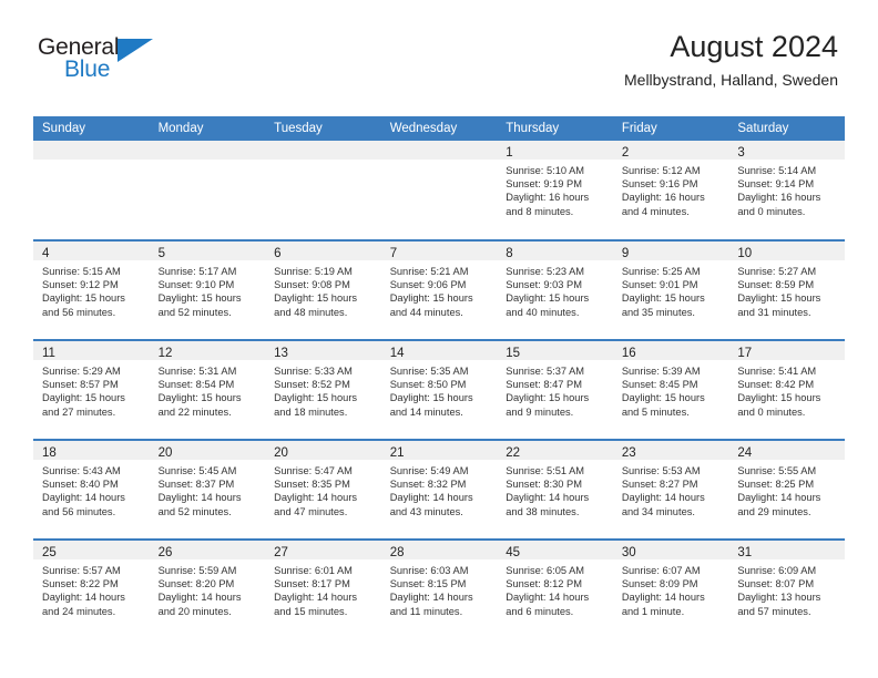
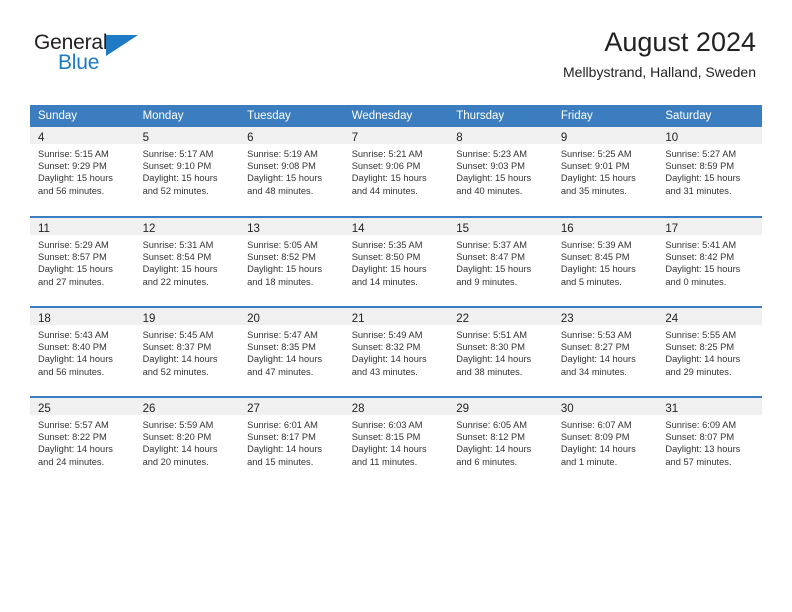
  General
  Blue
  August 2024
  Mellbystrand, Halland, Sweden
  Sunday	Monday	Tuesday	Wednesday	Thursday	Friday	Saturday
- 				1Sunrise: 5:10 AMSunset: 9:19 PMDaylight: 16 hoursand 8 minutes.	2Sunrise: 5:12 AMSunset: 9:16 PMDaylight: 16 hoursand 4 minutes.	3Sunrise: 5:14 AMSunset: 9:14 PMDaylight: 16 hoursand 0 minutes.
- 4Sunrise: 5:15 AMSunset: 9:12 PMDaylight: 15 hoursand 56 minutes.	5Sunrise: 5:17 AMSunset: 9:10 PMDaylight: 15 hoursand 52 minutes.	6Sunrise: 5:19 AMSunset: 9:08 PMDaylight: 15 hoursand 48 minutes.	7Sunrise: 5:21 AMSunset: 9:06 PMDaylight: 15 hoursand 44 minutes.	8Sunrise: 5:23 AMSunset: 9:03 PMDaylight: 15 hoursand 40 minutes.	9Sunrise: 5:25 AMSunset: 9:01 PMDaylight: 15 hoursand 35 minutes.	10Sunrise: 5:27 AMSunset: 8:59 PMDaylight: 15 hoursand 31 minutes.
+ 4Sunrise: 5:15 AMSunset: 9:29 PMDaylight: 15 hoursand 56 minutes.	5Sunrise: 5:17 AMSunset: 9:10 PMDaylight: 15 hoursand 52 minutes.	6Sunrise: 5:19 AMSunset: 9:08 PMDaylight: 15 hoursand 48 minutes.	7Sunrise: 5:21 AMSunset: 9:06 PMDaylight: 15 hoursand 44 minutes.	8Sunrise: 5:23 AMSunset: 9:03 PMDaylight: 15 hoursand 40 minutes.	9Sunrise: 5:25 AMSunset: 9:01 PMDaylight: 15 hoursand 35 minutes.	10Sunrise: 5:27 AMSunset: 8:59 PMDaylight: 15 hoursand 31 minutes.
- 11Sunrise: 5:29 AMSunset: 8:57 PMDaylight: 15 hoursand 27 minutes.	12Sunrise: 5:31 AMSunset: 8:54 PMDaylight: 15 hoursand 22 minutes.	13Sunrise: 5:33 AMSunset: 8:52 PMDaylight: 15 hoursand 18 minutes.	14Sunrise: 5:35 AMSunset: 8:50 PMDaylight: 15 hoursand 14 minutes.	15Sunrise: 5:37 AMSunset: 8:47 PMDaylight: 15 hoursand 9 minutes.	16Sunrise: 5:39 AMSunset: 8:45 PMDaylight: 15 hoursand 5 minutes.	17Sunrise: 5:41 AMSunset: 8:42 PMDaylight: 15 hoursand 0 minutes.
+ 11Sunrise: 5:29 AMSunset: 8:57 PMDaylight: 15 hoursand 27 minutes.	12Sunrise: 5:31 AMSunset: 8:54 PMDaylight: 15 hoursand 22 minutes.	13Sunrise: 5:05 AMSunset: 8:52 PMDaylight: 15 hoursand 18 minutes.	14Sunrise: 5:35 AMSunset: 8:50 PMDaylight: 15 hoursand 14 minutes.	15Sunrise: 5:37 AMSunset: 8:47 PMDaylight: 15 hoursand 9 minutes.	16Sunrise: 5:39 AMSunset: 8:45 PMDaylight: 15 hoursand 5 minutes.	17Sunrise: 5:41 AMSunset: 8:42 PMDaylight: 15 hoursand 0 minutes.
- 18Sunrise: 5:43 AMSunset: 8:40 PMDaylight: 14 hoursand 56 minutes.	20Sunrise: 5:45 AMSunset: 8:37 PMDaylight: 14 hoursand 52 minutes.	20Sunrise: 5:47 AMSunset: 8:35 PMDaylight: 14 hoursand 47 minutes.	21Sunrise: 5:49 AMSunset: 8:32 PMDaylight: 14 hoursand 43 minutes.	22Sunrise: 5:51 AMSunset: 8:30 PMDaylight: 14 hoursand 38 minutes.	23Sunrise: 5:53 AMSunset: 8:27 PMDaylight: 14 hoursand 34 minutes.	24Sunrise: 5:55 AMSunset: 8:25 PMDaylight: 14 hoursand 29 minutes.
+ 18Sunrise: 5:43 AMSunset: 8:40 PMDaylight: 14 hoursand 56 minutes.	19Sunrise: 5:45 AMSunset: 8:37 PMDaylight: 14 hoursand 52 minutes.	20Sunrise: 5:47 AMSunset: 8:35 PMDaylight: 14 hoursand 47 minutes.	21Sunrise: 5:49 AMSunset: 8:32 PMDaylight: 14 hoursand 43 minutes.	22Sunrise: 5:51 AMSunset: 8:30 PMDaylight: 14 hoursand 38 minutes.	23Sunrise: 5:53 AMSunset: 8:27 PMDaylight: 14 hoursand 34 minutes.	24Sunrise: 5:55 AMSunset: 8:25 PMDaylight: 14 hoursand 29 minutes.
- 25Sunrise: 5:57 AMSunset: 8:22 PMDaylight: 14 hoursand 24 minutes.	26Sunrise: 5:59 AMSunset: 8:20 PMDaylight: 14 hoursand 20 minutes.	27Sunrise: 6:01 AMSunset: 8:17 PMDaylight: 14 hoursand 15 minutes.	28Sunrise: 6:03 AMSunset: 8:15 PMDaylight: 14 hoursand 11 minutes.	45Sunrise: 6:05 AMSunset: 8:12 PMDaylight: 14 hoursand 6 minutes.	30Sunrise: 6:07 AMSunset: 8:09 PMDaylight: 14 hoursand 1 minute.	31Sunrise: 6:09 AMSunset: 8:07 PMDaylight: 13 hoursand 57 minutes.
+ 25Sunrise: 5:57 AMSunset: 8:22 PMDaylight: 14 hoursand 24 minutes.	26Sunrise: 5:59 AMSunset: 8:20 PMDaylight: 14 hoursand 20 minutes.	27Sunrise: 6:01 AMSunset: 8:17 PMDaylight: 14 hoursand 15 minutes.	28Sunrise: 6:03 AMSunset: 8:15 PMDaylight: 14 hoursand 11 minutes.	29Sunrise: 6:05 AMSunset: 8:12 PMDaylight: 14 hoursand 6 minutes.	30Sunrise: 6:07 AMSunset: 8:09 PMDaylight: 14 hoursand 1 minute.	31Sunrise: 6:09 AMSunset: 8:07 PMDaylight: 13 hoursand 57 minutes.
